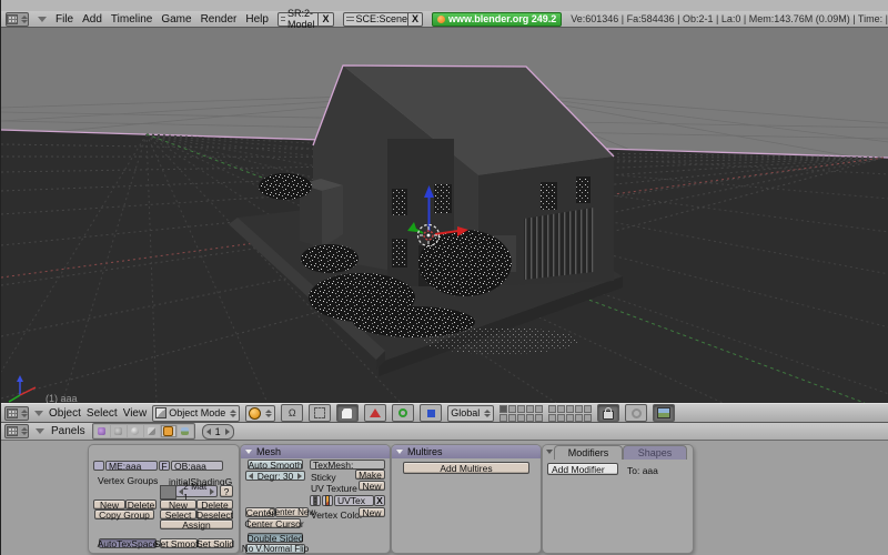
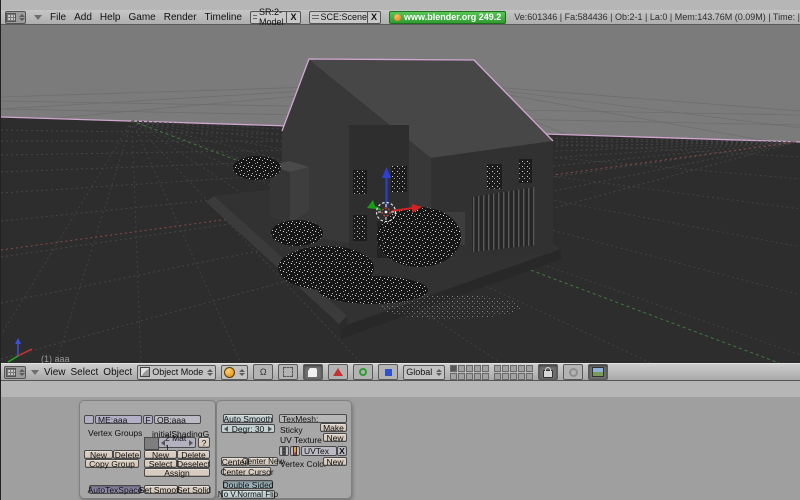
  File
  Add
- Timeline
+ Help
  Game
  Render
- Help
+ Timeline
  SR:2-Model
  X
  SCE:Scene
  X
  www.blender.org 249.2
  Ve:601346 | Fa:584436 | Ob:2-1 | La:0 | Mem:143.76M (0.09M) | Time: |
  (1) aaa
- Object
+ View
  Select
- View
+ Object
  Object Mode
  Ω
  Global
- Panels
- 1
  ME:aaa
  F
  OB:aaa
  Vertex Groups
  initialShadingG
  2 Mat 1
  ?
  New
  Delete
  Copy Group
  New
  Delete
  Select
  Deselect
  Assign
  AutoTexSpace
  Set Smoo
  Set Solid
- Mesh
  Auto Smooth
  Degr: 30
  TexMesh:
  Sticky
  Make
  UV Texture
  New
  UVTex
  X
  Vertex Colo
  New
  Center
  Center New
  Center Cursor
  Double Sided
  No V.Normal Flip
- Multires
- Add Multires
- Modifiers
- Shapes
- Add Modifier
- To: aaa
